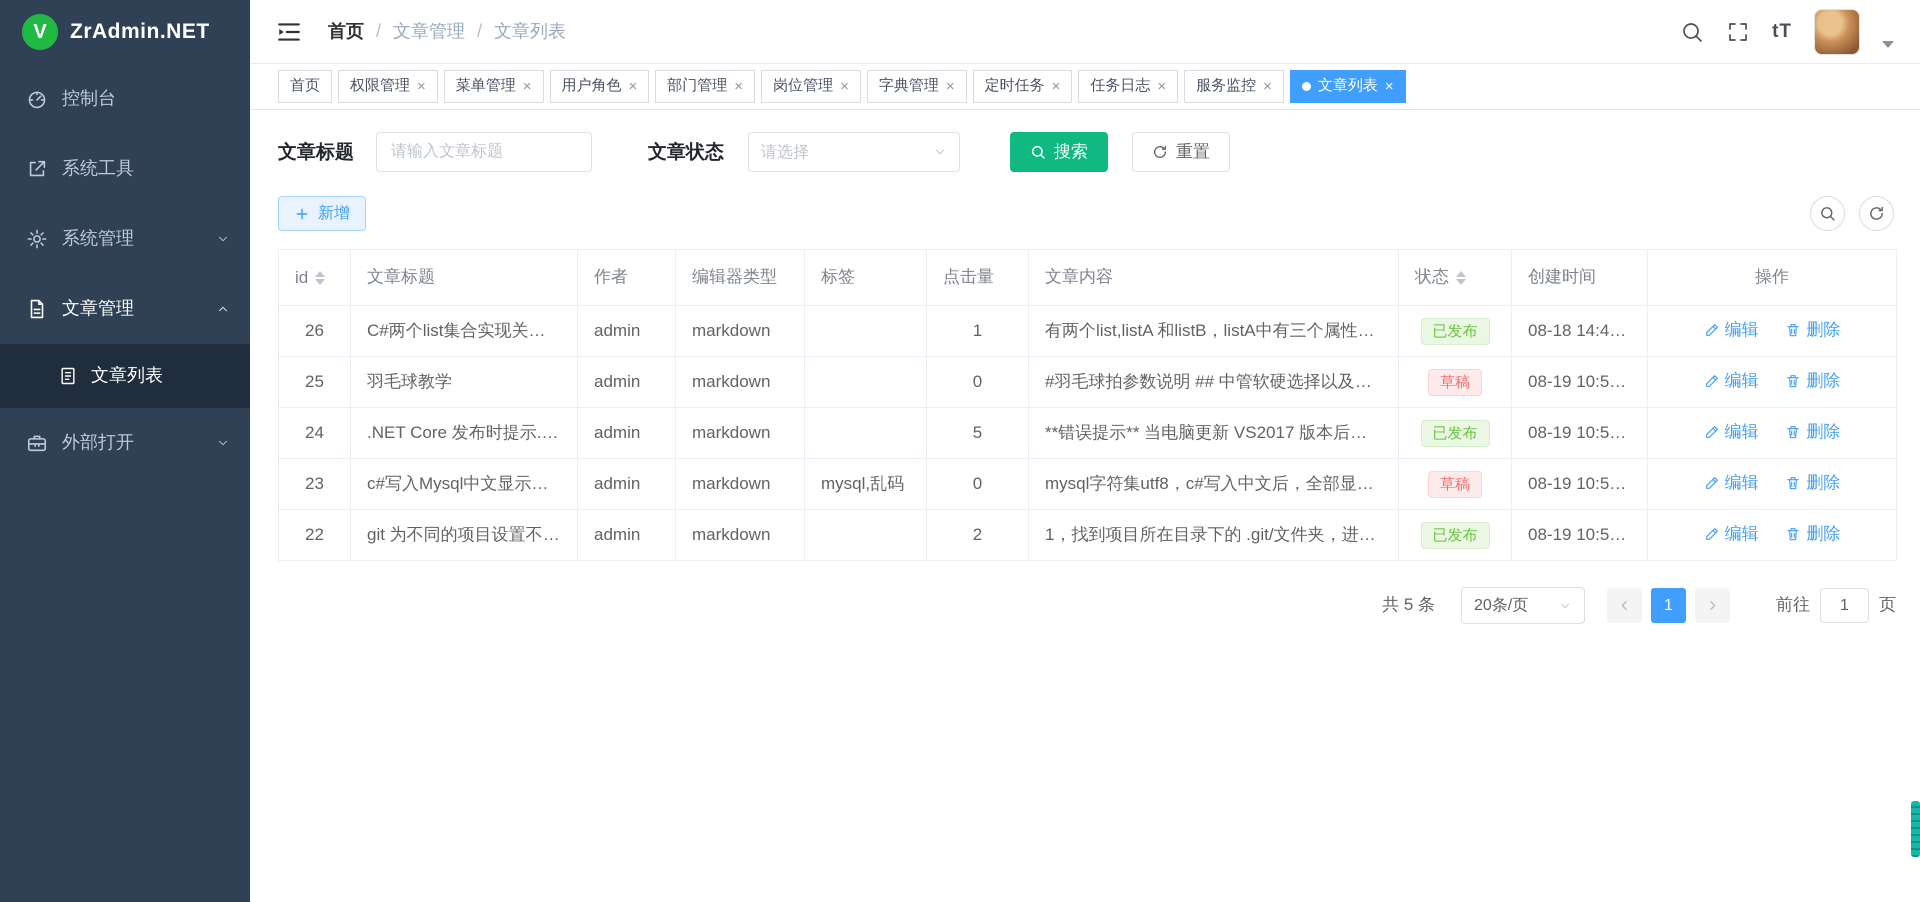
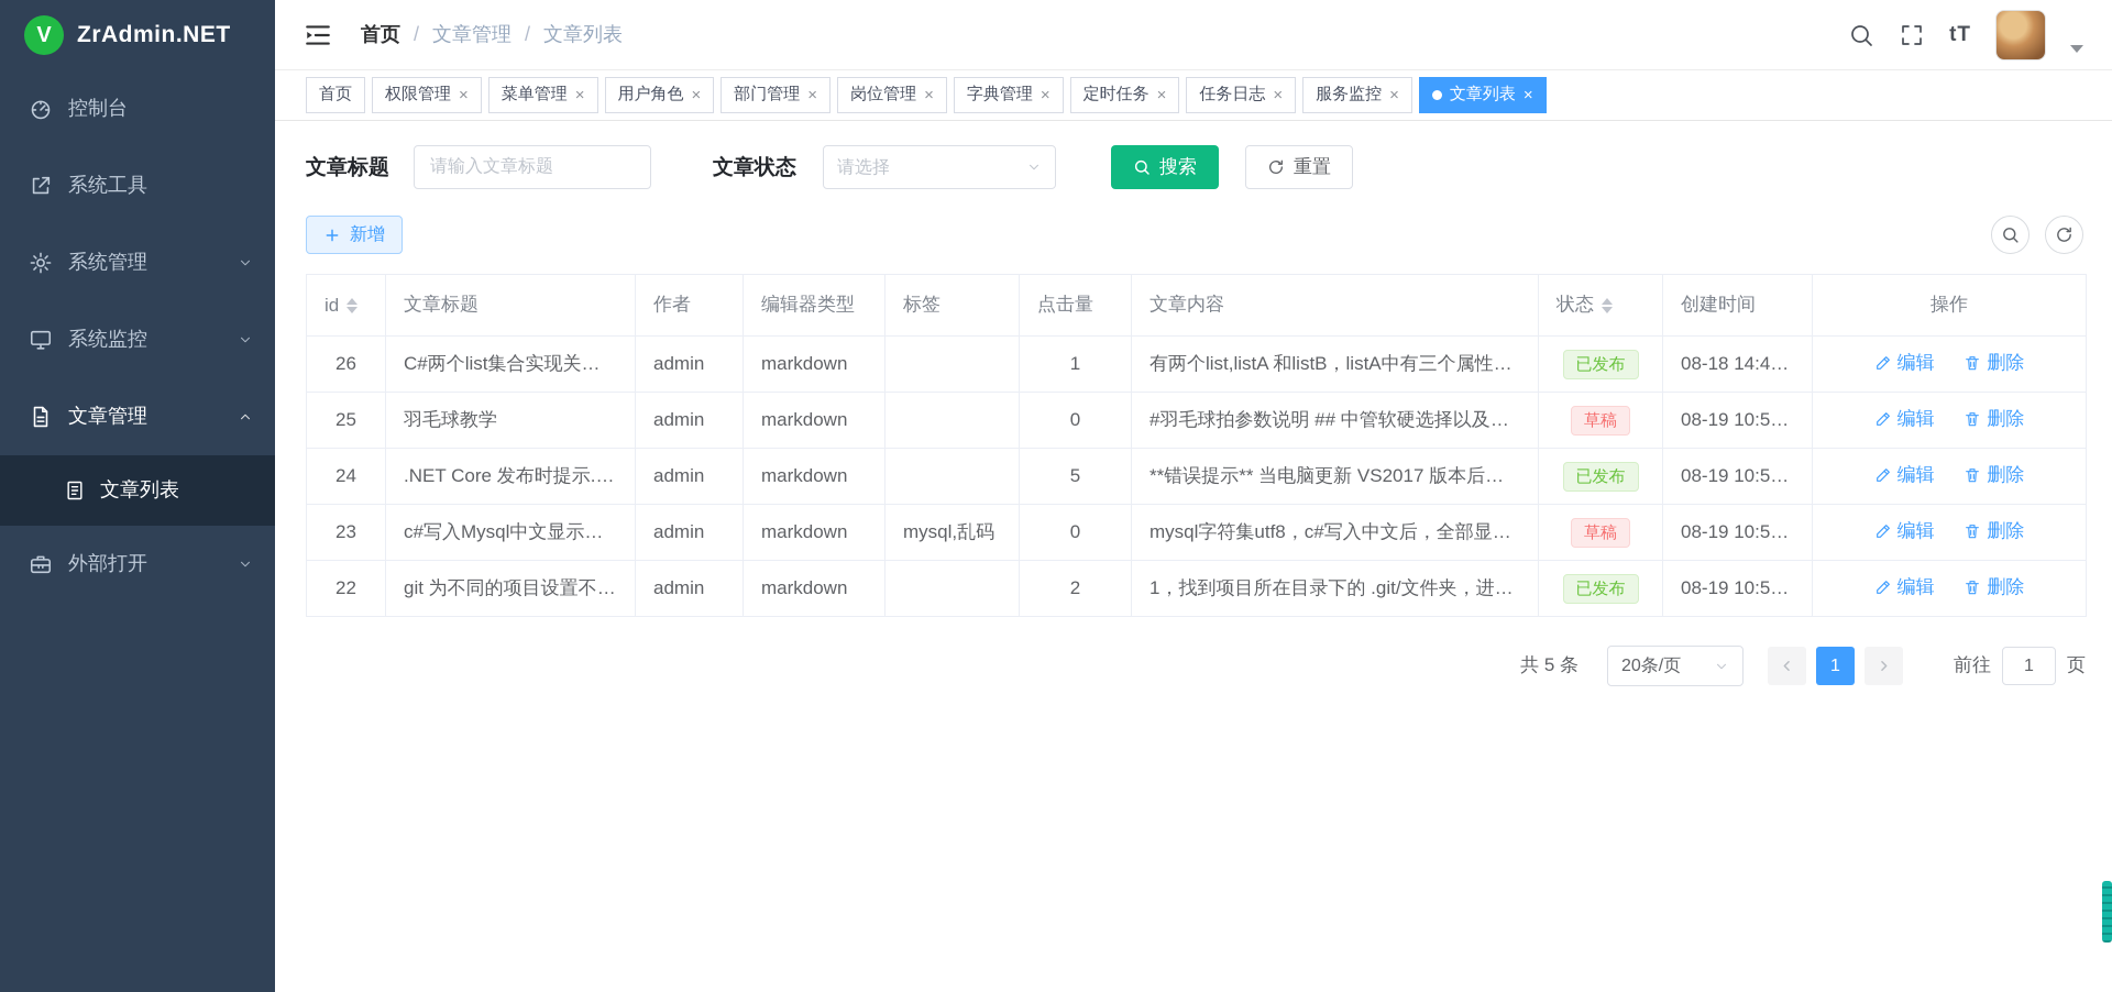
  V
  ZrAdmin.NET
  控制台
  系统工具
  系统管理
+ 系统监控
  文章管理
  文章列表
  外部打开
  首页
  /
  文章管理
  /
  文章列表
  tT
  首页
  权限管理
  ×
  菜单管理
  ×
  用户角色
  ×
  部门管理
  ×
  岗位管理
  ×
  字典管理
  ×
  定时任务
  ×
  任务日志
  ×
  服务监控
  ×
  文章列表
  ×
  文章标题
  请输入文章标题
  文章状态
  请选择
  搜索
  重置
  新增
  id	文章标题	作者	编辑器类型	标签	点击量	文章内容	状态	创建时间	操作
  26	C#两个list集合实现关联，...	admin	markdown		1	有两个list,listA 和listB，listA中有三个属性列为S	已发布	08-18 14:41:36	编辑 删除
  25	羽毛球教学	admin	markdown		0	#羽毛球拍参数说明 ## 中管软硬选择以及长度介	草稿	08-19 10:51:29	编辑 删除
  24	.NET Core 发布时提示.NET.	admin	markdown		5	**错误提示** 当电脑更新 VS2017 版本后，如果	已发布	08-19 10:51:27	编辑 删除
  23	c#写入Mysql中文显示乱码 ..	admin	markdown	mysql,乱码	0	mysql字符集utf8，c#写入中文后，全部显示成?	草稿	08-19 10:51:25	编辑 删除
  22	git 为不同的项目设置不同...	admin	markdown		2	1，找到项目所在目录下的 .git/文件夹，进入.git	已发布	08-19 10:51:22	编辑 删除
  共 5 条
  20条/页
  1
  前往
  1
  页
